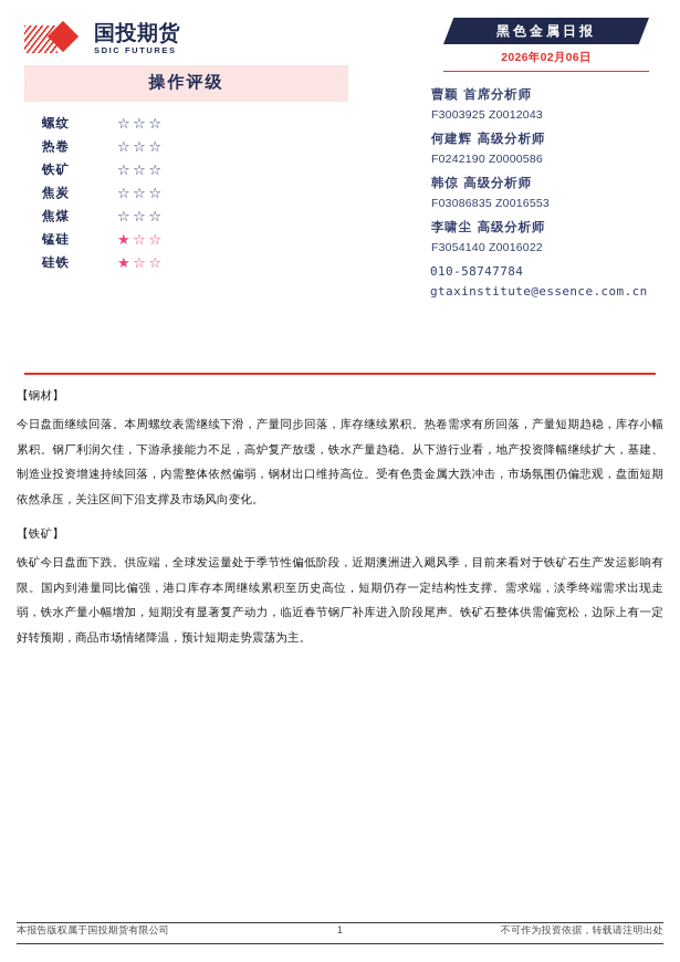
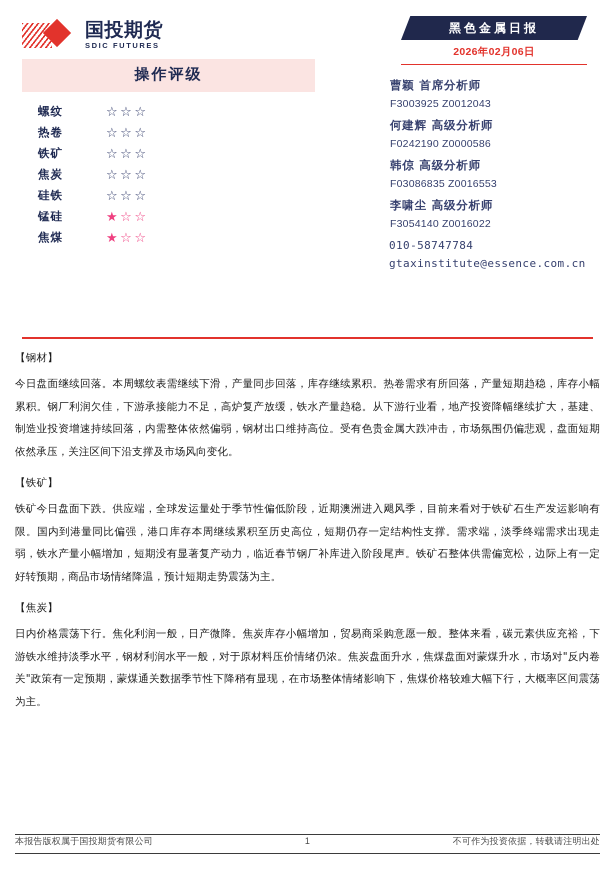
  国投期货
  SDIC FUTURES
  操作评级
  螺纹
  ☆☆☆
  热卷
  ☆☆☆
  铁矿
  ☆☆☆
  焦炭
  ☆☆☆
- 焦煤
+ 硅铁
  ☆☆☆
  锰硅
  ★☆☆
- 硅铁
+ 焦煤
  ★☆☆
  黑色金属日报
  2026年02月06日
  曹颖 首席分析师
  F3003925 Z0012043
  何建辉 高级分析师
  F0242190 Z0000586
  韩倞 高级分析师
  F03086835 Z0016553
  李啸尘 高级分析师
  F3054140 Z0016022
  010-58747784
  gtaxinstitute@essence.com.cn
  【钢材】
  今日盘面继续回落。本周螺纹表需继续下滑，产量同步回落，库存继续累积。热卷需求有所回落，产量短期趋稳，库存小幅累积。钢厂利润欠佳，下游承接能力不足，高炉复产放缓，铁水产量趋稳。从下游行业看，地产投资降幅继续扩大，基建、制造业投资增速持续回落，内需整体依然偏弱，钢材出口维持高位。受有色贵金属大跌冲击，市场氛围仍偏悲观，盘面短期依然承压，关注区间下沿支撑及市场风向变化。
  【铁矿】
  铁矿今日盘面下跌。供应端，全球发运量处于季节性偏低阶段，近期澳洲进入飓风季，目前来看对于铁矿石生产发运影响有限。国内到港量同比偏强，港口库存本周继续累积至历史高位，短期仍存一定结构性支撑。需求端，淡季终端需求出现走弱，铁水产量小幅增加，短期没有显著复产动力，临近春节钢厂补库进入阶段尾声。铁矿石整体供需偏宽松，边际上有一定好转预期，商品市场情绪降温，预计短期走势震荡为主。
+ 【焦炭】
+ 日内价格震荡下行。焦化利润一般，日产微降。焦炭库存小幅增加，贸易商采购意愿一般。整体来看，碳元素供应充裕，下游铁水维持淡季水平，钢材利润水平一般，对于原材料压价情绪仍浓。焦炭盘面升水，焦煤盘面对蒙煤升水，市场对"反内卷关"政策有一定预期，蒙煤通关数据季节性下降稍有显现，在市场整体情绪影响下，焦煤价格较难大幅下行，大概率区间震荡为主。
  本报告版权属于国投期货有限公司
  1
  不可作为投资依据，转载请注明出处
